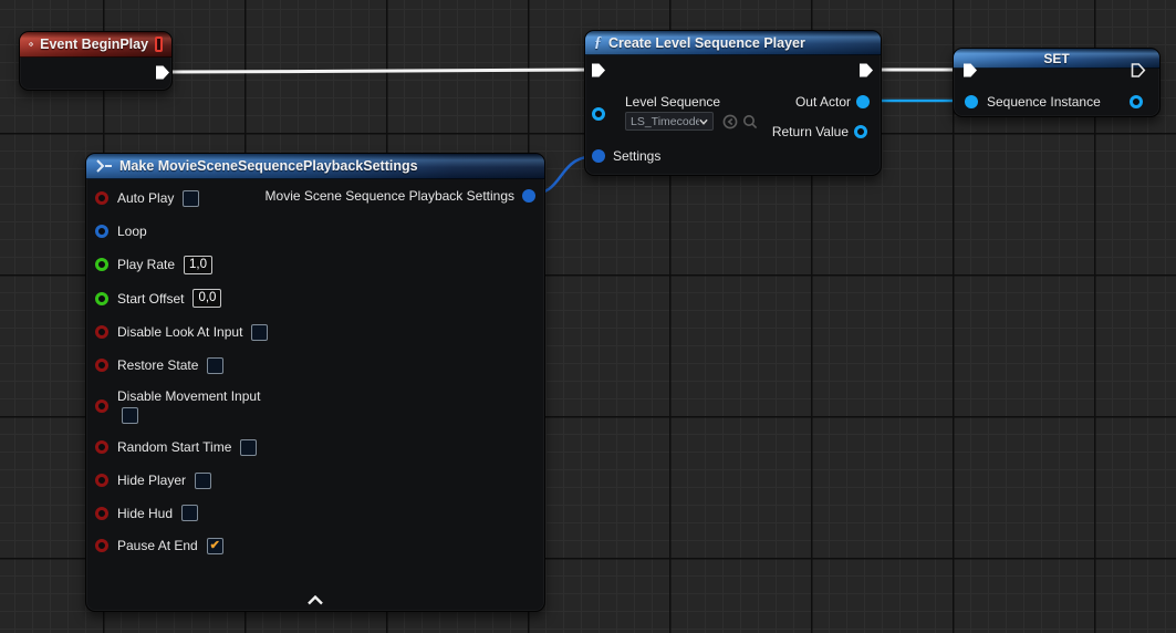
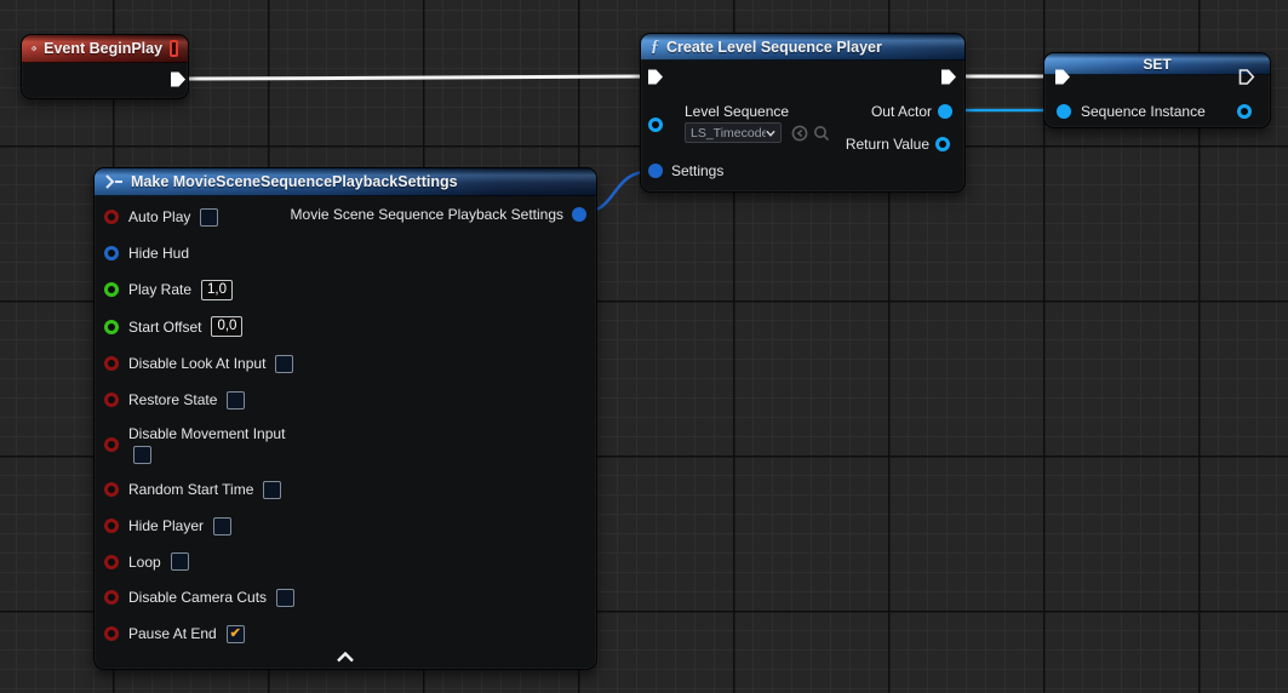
  Event BeginPlay
  ƒ
  Create Level Sequence Player
  Level Sequence
  LS_Timecode
  Settings
  Out Actor
  Return Value
  SET
  Sequence Instance
  Make MovieSceneSequencePlaybackSettings
  Movie Scene Sequence Playback Settings
  Auto Play
- Loop
+ Hide Hud
  Play Rate
  1,0
  Start Offset
  0,0
  Disable Look At Input
  Restore State
  Disable Movement Input
  Random Start Time
  Hide Player
- Hide Hud
+ Loop
+ Disable Camera Cuts
  Pause At End
